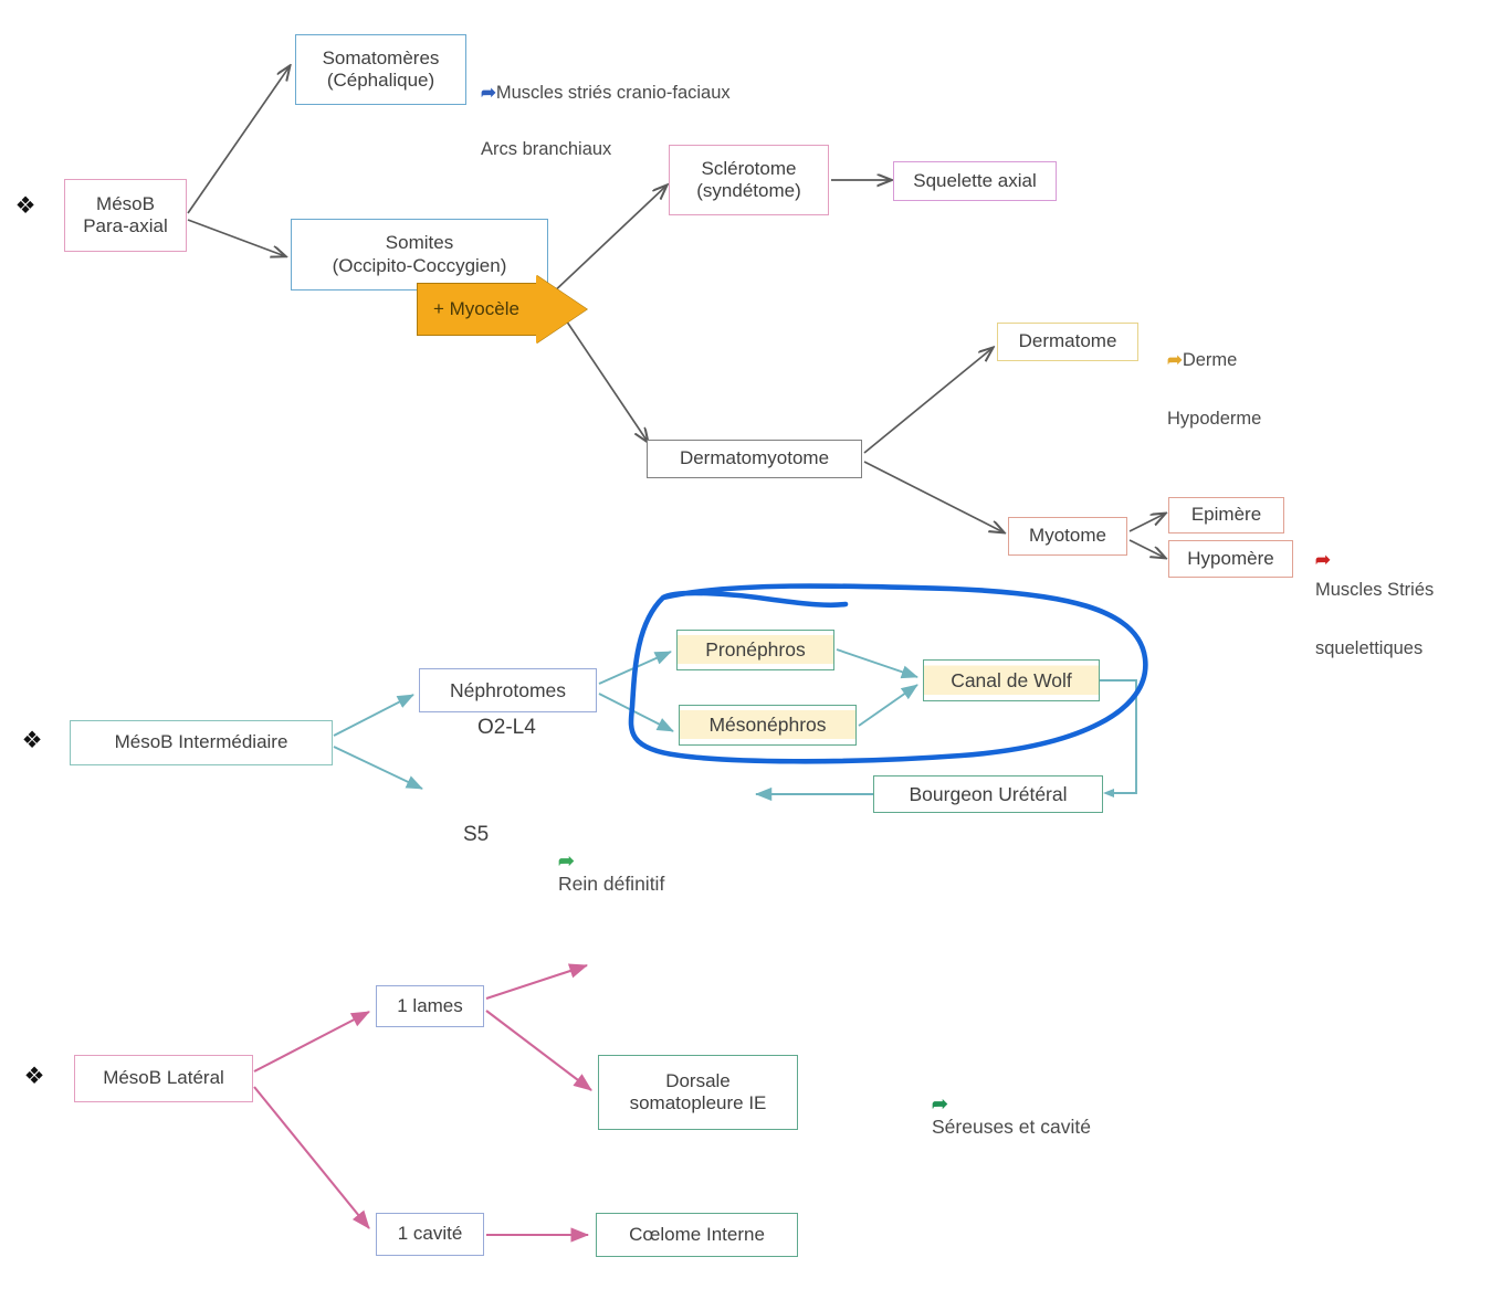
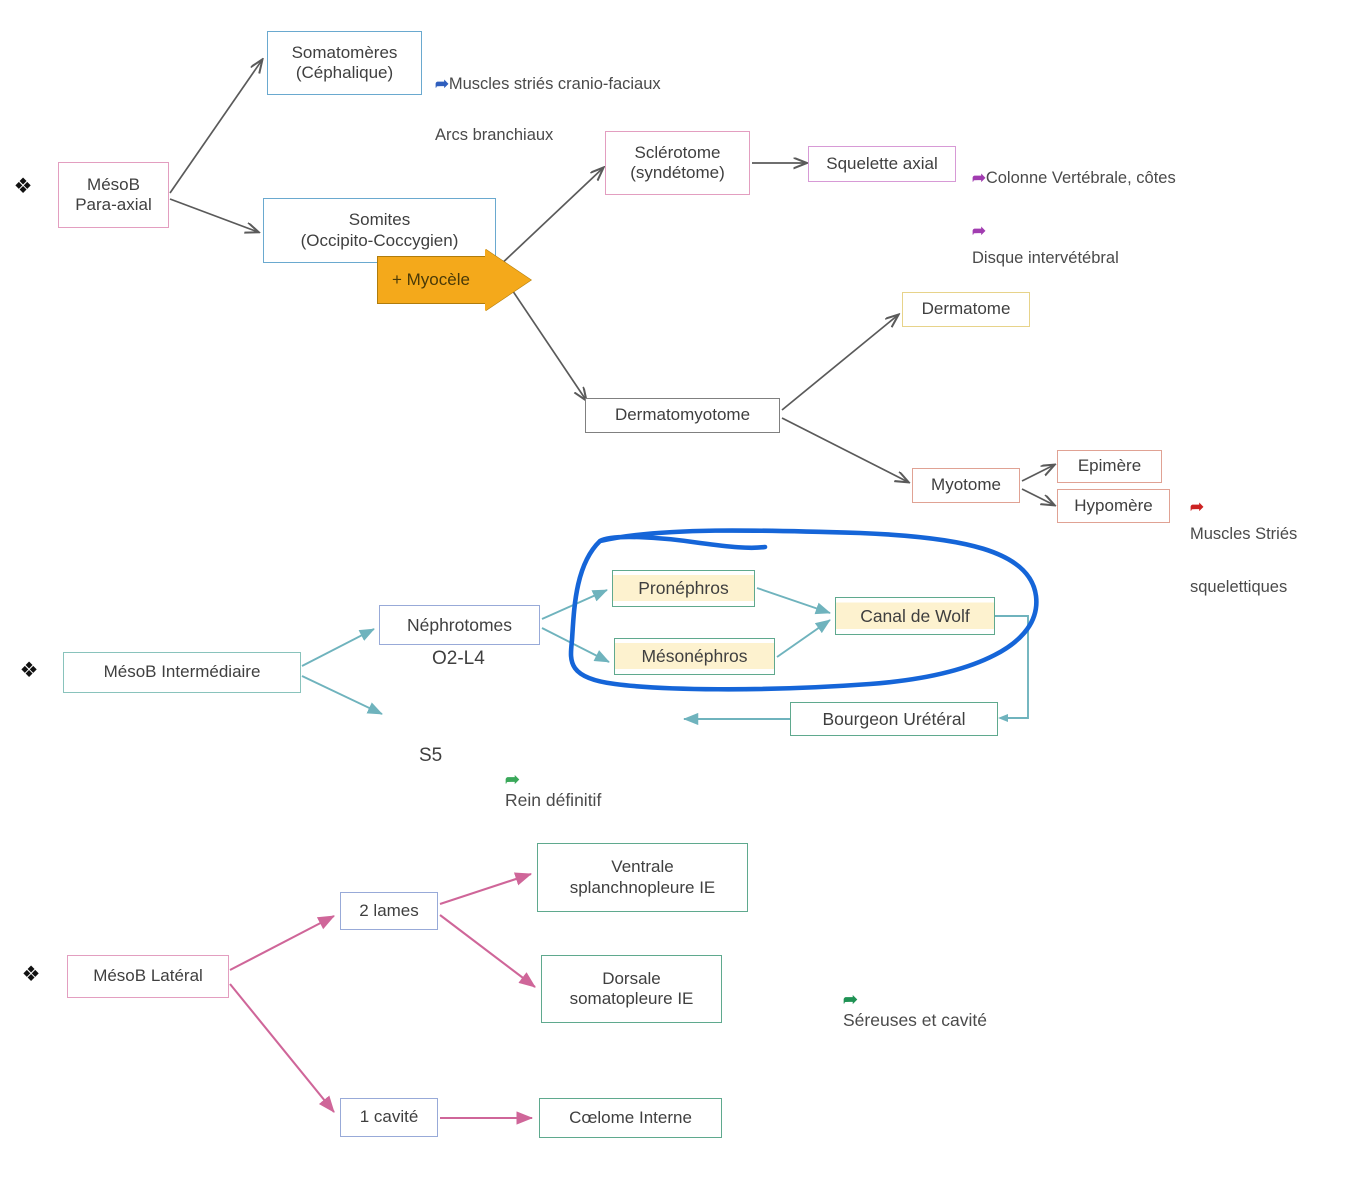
  ❖
  MésoB
  Para-axial
  Somatomères
  (Céphalique)
  ➦Muscles striés cranio-faciaux
  Arcs branchiaux
  Somites
  (Occipito-Coccygien)
  + Myocèle
  Sclérotome
  (syndétome)
  Squelette axial
+ ➦Colonne Vertébrale, côtes
+ ➦ Disque intervétébral
  Dermatome
- ➦Derme
- Hypoderme
  Dermatomyotome
  Myotome
  Epimère
  Hypomère
  ➦ Muscles Striés
  squelettiques
  ❖
  MésoB Intermédiaire
  Néphrotomes
  O2-L4
  Pronéphros
  Mésonéphros
  Canal de Wolf
  S5
  ➦ Rein définitif
  Bourgeon Urétéral
  ❖
  MésoB Latéral
- 1 lames
+ 2 lames
+ Ventrale
+ splanchnopleure IE
  Dorsale
  somatopleure IE
  1 cavité
  Cœlome Interne
  ➦ Séreuses et cavité
